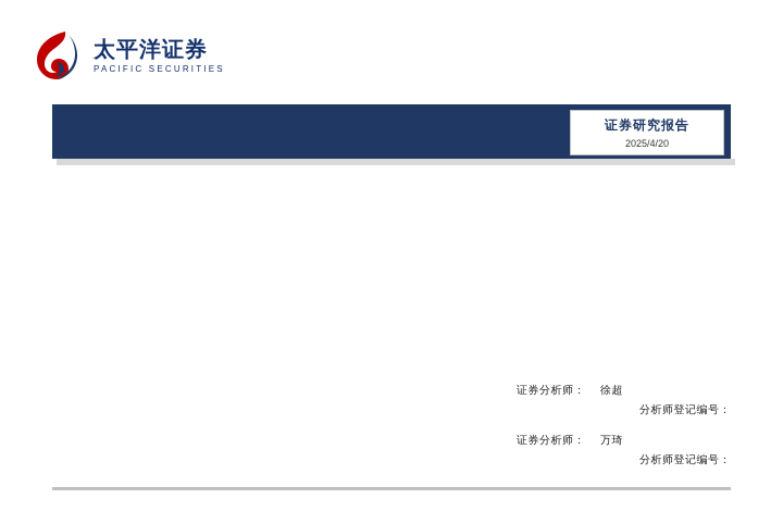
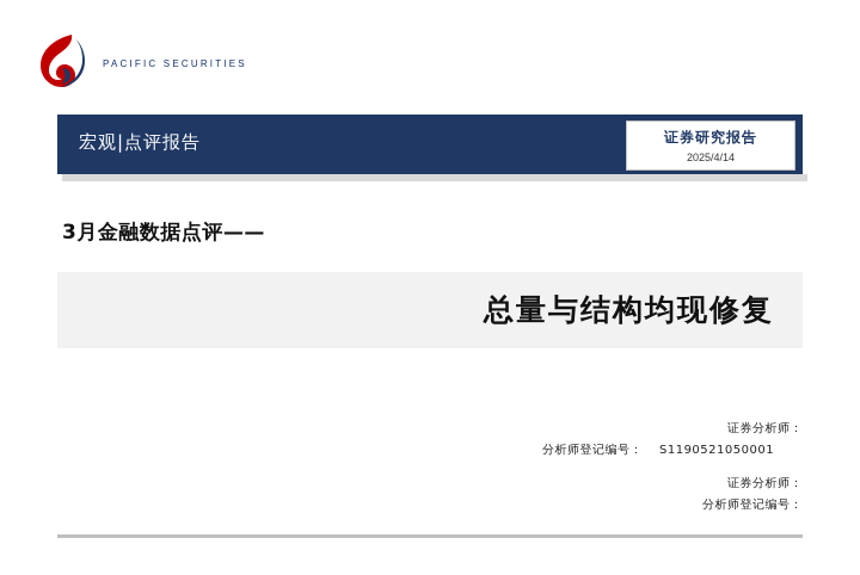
- 太平洋证券
  PACIFIC SECURITIES
+ 宏观|点评报告
  证券研究报告
- 2025/4/20
+ 2025/4/14
+ 3月金融数据点评——
+ 总量与结构均现修复
  证券分析师：
- 徐超
  分析师登记编号：
+ S1190521050001
  证券分析师：
- 万琦
  分析师登记编号：
